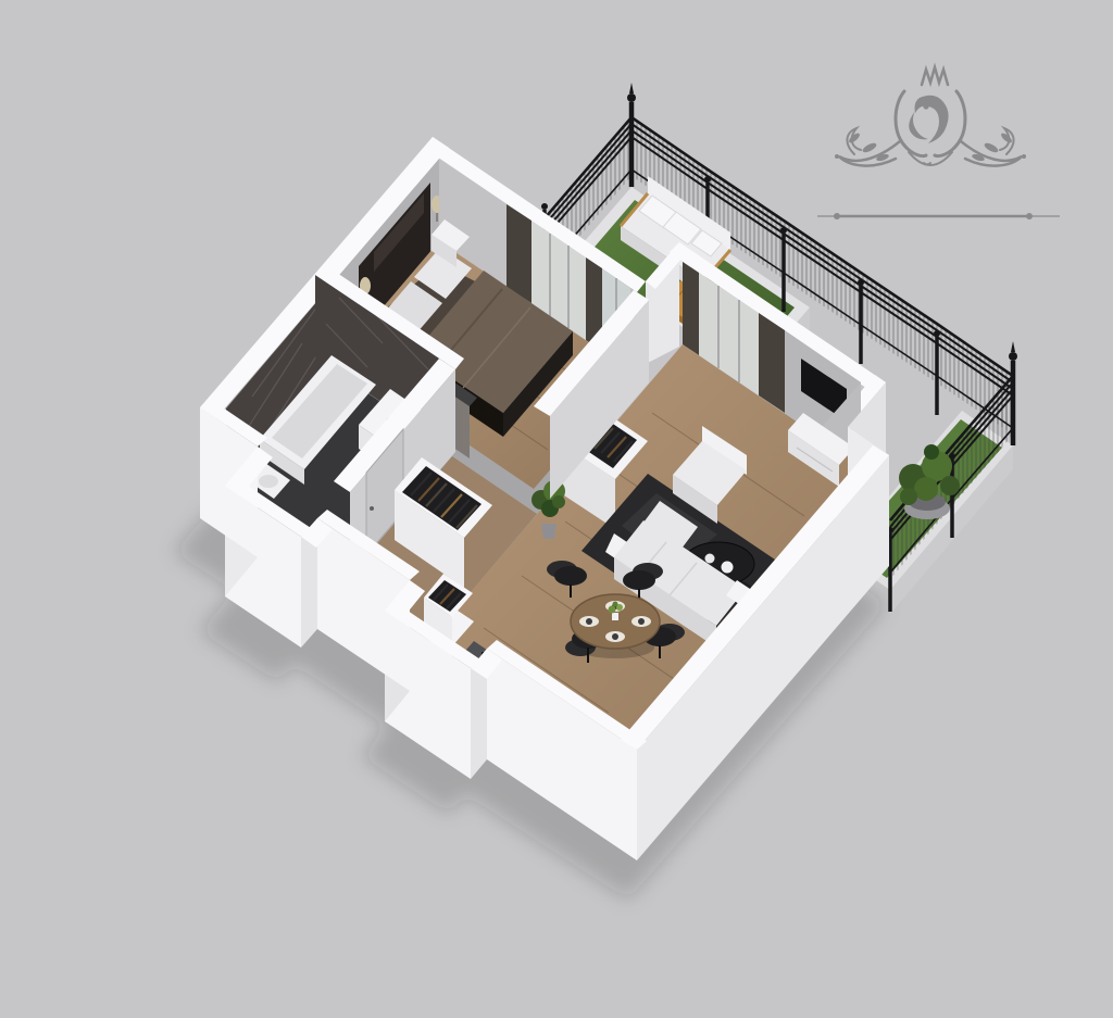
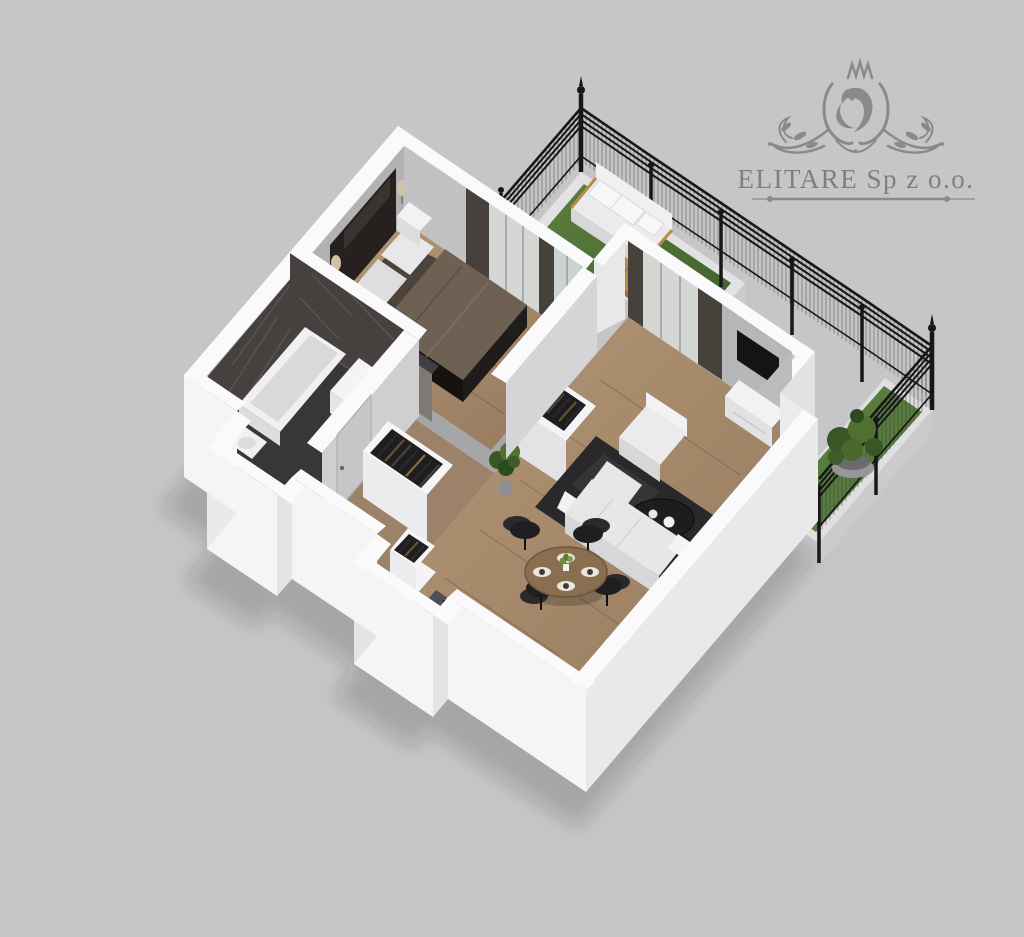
+ ELITARE Sp z o.o.
